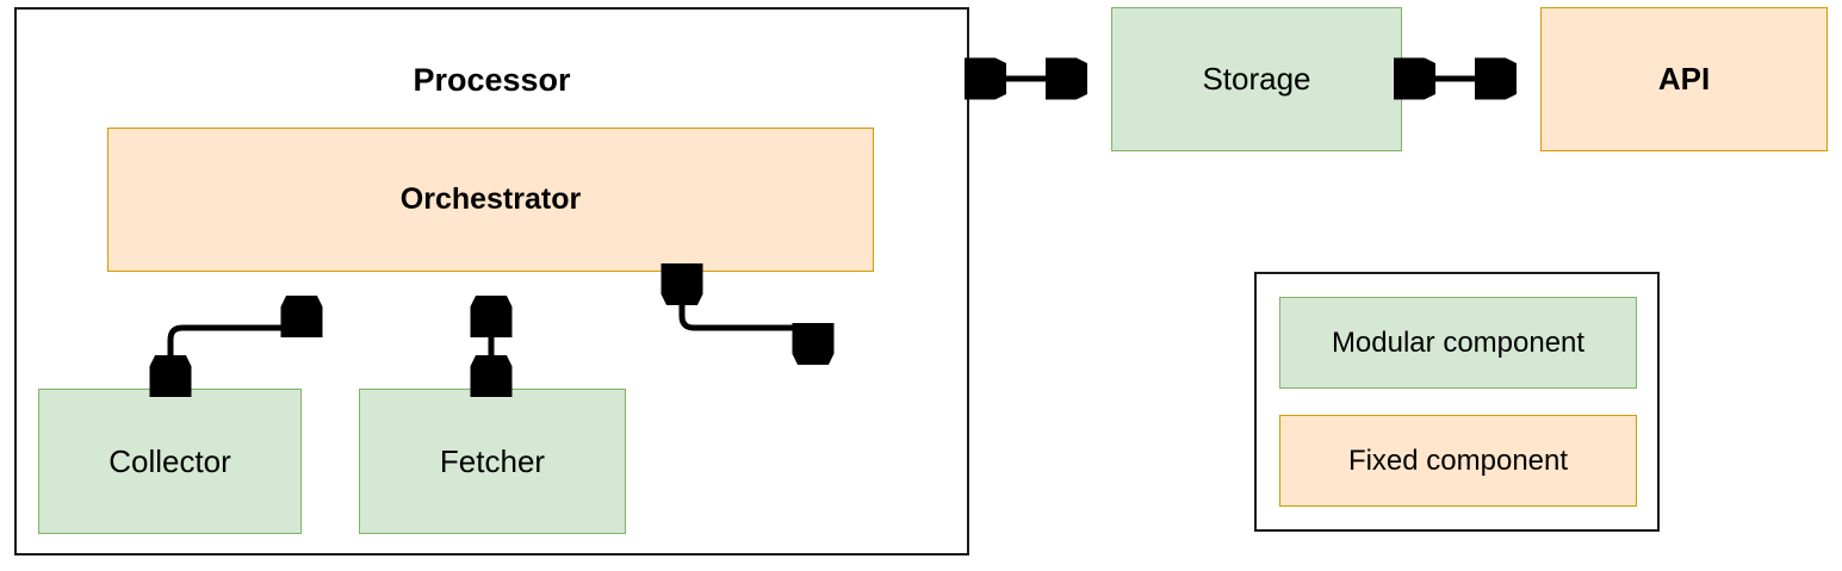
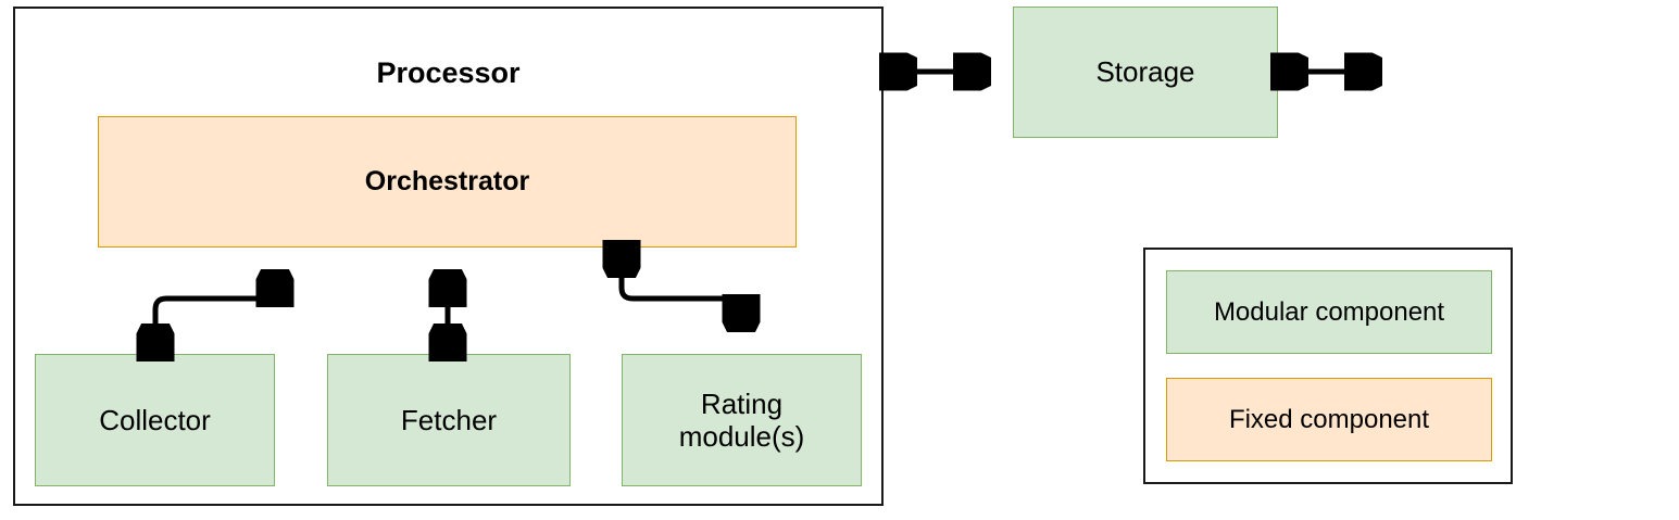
  Processor
  Orchestrator
  Collector
  Fetcher
+ Rating
+ module(s)
  Storage
- API
  Modular component
  Fixed component
